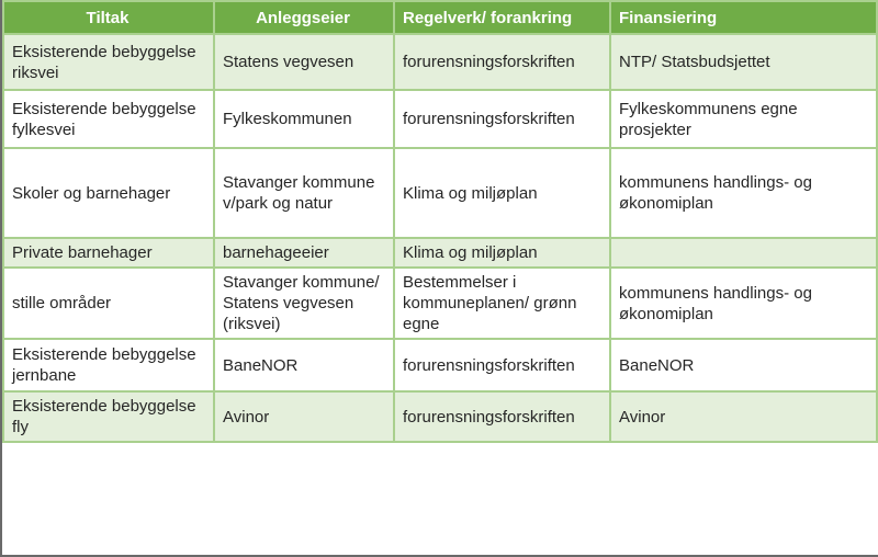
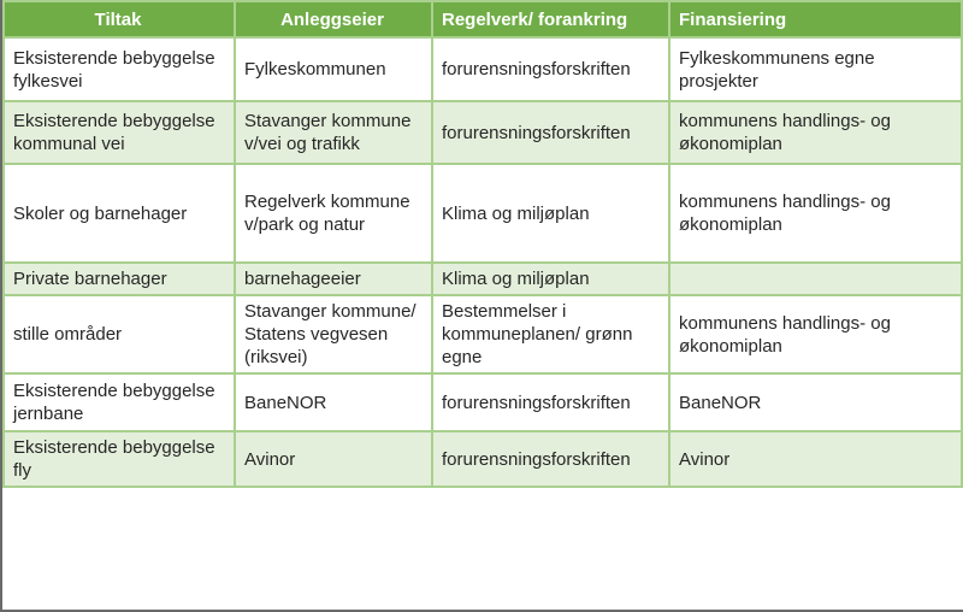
  Tiltak	Anleggseier	Regelverk/ forankring	Finansiering
- Eksisterende bebyggelse riksvei	Statens vegvesen	forurensningsforskriften	NTP/ Statsbudsjettet
  Eksisterende bebyggelse fylkesvei	Fylkeskommunen	forurensningsforskriften	Fylkeskommunens egne prosjekter
+ Eksisterende bebyggelse kommunal vei	Stavanger kommune v/vei og trafikk	forurensningsforskriften	kommunens handlings- og økonomiplan
- Skoler og barnehager	Stavanger kommune v/park og natur	Klima og miljøplan	kommunens handlings- og økonomiplan
+ Skoler og barnehager	Regelverk kommune v/park og natur	Klima og miljøplan	kommunens handlings- og økonomiplan
  Private barnehager	barnehageeier	Klima og miljøplan
  stille områder	Stavanger kommune/ Statens vegvesen (riksvei)	Bestemmelser i kommuneplanen/ grønn egne	kommunens handlings- og økonomiplan
  Eksisterende bebyggelse jernbane	BaneNOR	forurensningsforskriften	BaneNOR
  Eksisterende bebyggelse fly	Avinor	forurensningsforskriften	Avinor
